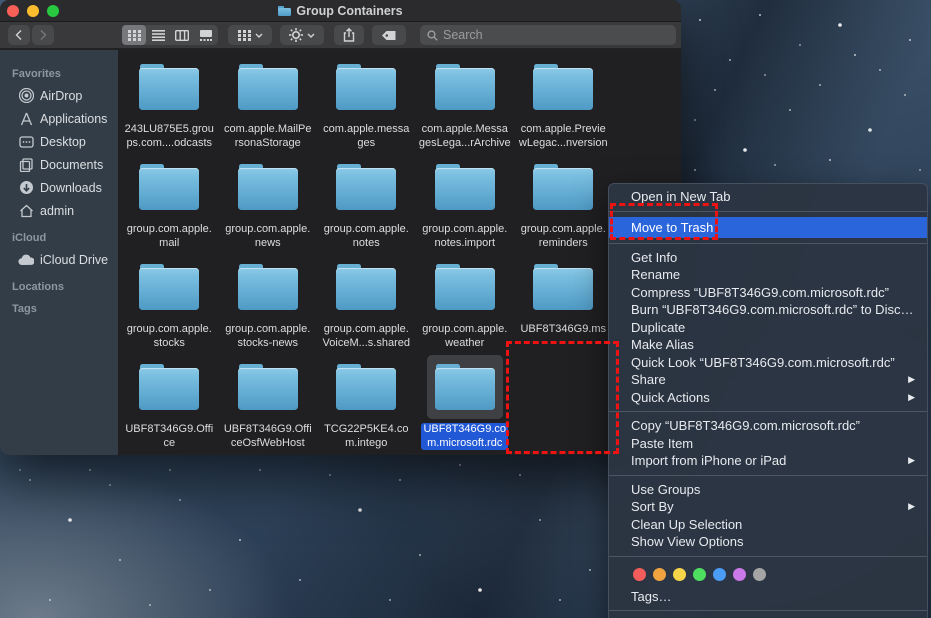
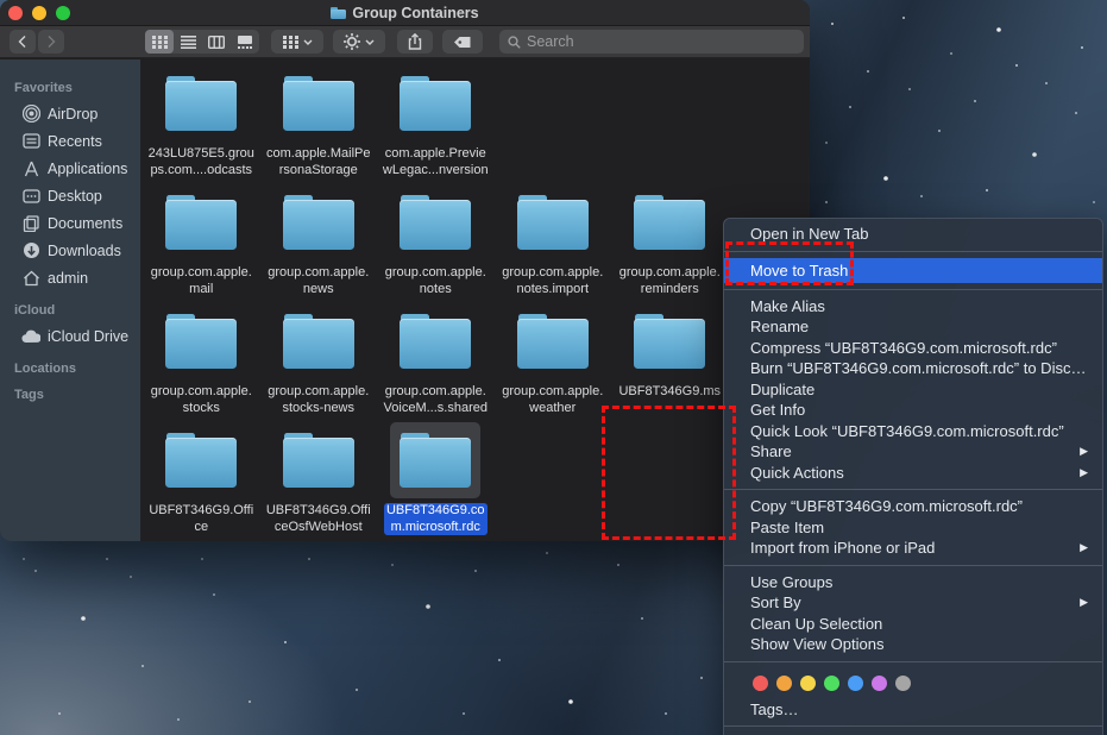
  Group Containers
  Search
  Favorites
  AirDrop
+ Recents
  Applications
  Desktop
  Documents
  Downloads
  admin
  iCloud
  iCloud Drive
  Locations
  Tags
  243LU875E5.grou
  ps.com....odcasts
  com.apple.MailPe
  rsonaStorage
- com.apple.messa
- ges
- com.apple.Messa
- gesLega...rArchive
  com.apple.Previe
  wLegac...nversion
  group.com.apple.
  mail
  group.com.apple.
  news
  group.com.apple.
  notes
  group.com.apple.
  notes.import
  group.com.apple.
  reminders
  group.com.apple.
  stocks
  group.com.apple.
  stocks-news
  group.com.apple.
  VoiceM...s.shared
  group.com.apple.
  weather
  UBF8T346G9.ms
  UBF8T346G9.Offi
  ce
  UBF8T346G9.Offi
  ceOsfWebHost
- TCG22P5KE4.co
- m.intego
  UBF8T346G9.co
  m.microsoft.rdc
  Open in New Tab
  Move to Trash
- Get Info
+ Make Alias
  Rename
  Compress “UBF8T346G9.com.microsoft.rdc”
  Burn “UBF8T346G9.com.microsoft.rdc” to Disc…
  Duplicate
- Make Alias
+ Get Info
  Quick Look “UBF8T346G9.com.microsoft.rdc”
  Share
  ▶
  Quick Actions
  ▶
  Copy “UBF8T346G9.com.microsoft.rdc”
  Paste Item
  Import from iPhone or iPad
  ▶
  Use Groups
  Sort By
  ▶
  Clean Up Selection
  Show View Options
  Tags…
